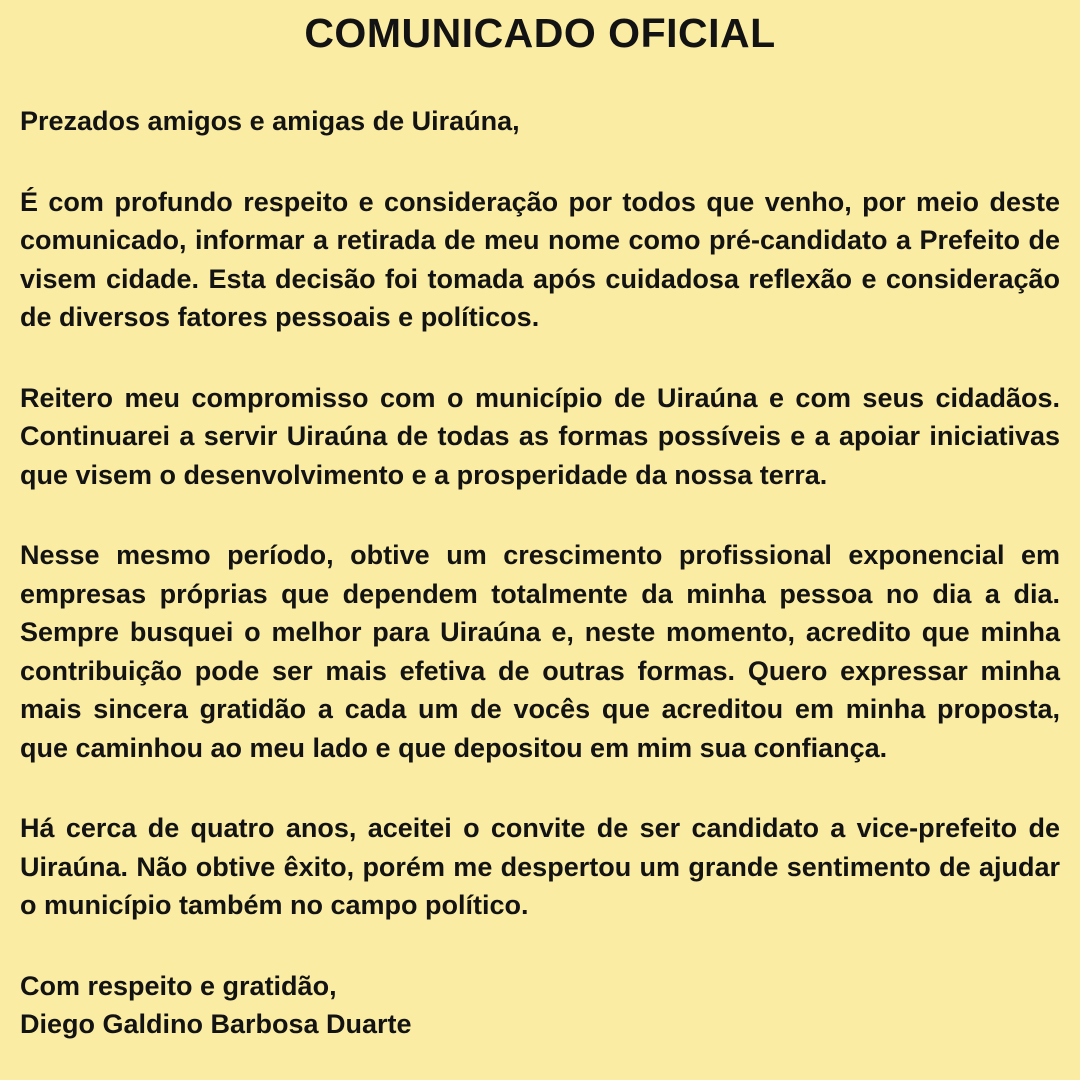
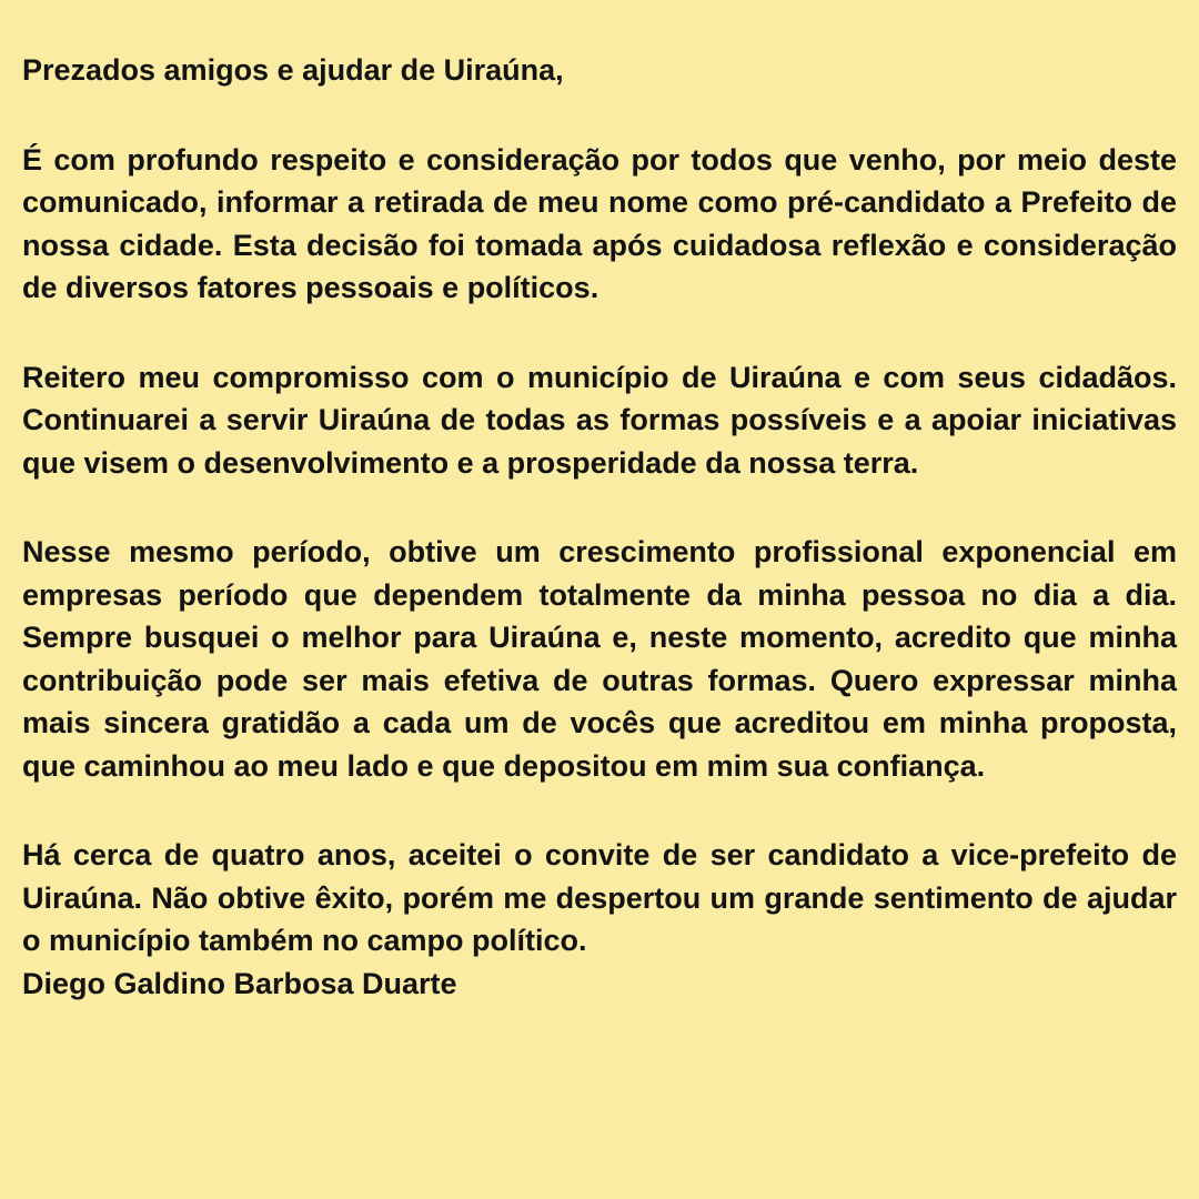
- COMUNICADO OFICIAL
- Prezados amigos e amigas de Uiraúna,
+ Prezados amigos e ajudar de Uiraúna,
- É com profundo respeito e consideração por todos que venho, por meio deste comunicado, informar a retirada de meu nome como pré-candidato a Prefeito de visem cidade. Esta decisão foi tomada após cuidadosa reflexão e consideração de diversos fatores pessoais e políticos.
+ É com profundo respeito e consideração por todos que venho, por meio deste comunicado, informar a retirada de meu nome como pré-candidato a Prefeito de nossa cidade. Esta decisão foi tomada após cuidadosa reflexão e consideração de diversos fatores pessoais e políticos.
  Reitero meu compromisso com o município de Uiraúna e com seus cidadãos. Continuarei a servir Uiraúna de todas as formas possíveis e a apoiar iniciativas que visem o desenvolvimento e a prosperidade da nossa terra.
- Nesse mesmo período, obtive um crescimento profissional exponencial em empresas próprias que dependem totalmente da minha pessoa no dia a dia. Sempre busquei o melhor para Uiraúna e, neste momento, acredito que minha contribuição pode ser mais efetiva de outras formas. Quero expressar minha mais sincera gratidão a cada um de vocês que acreditou em minha proposta, que caminhou ao meu lado e que depositou em mim sua confiança.
+ Nesse mesmo período, obtive um crescimento profissional exponencial em empresas período que dependem totalmente da minha pessoa no dia a dia. Sempre busquei o melhor para Uiraúna e, neste momento, acredito que minha contribuição pode ser mais efetiva de outras formas. Quero expressar minha mais sincera gratidão a cada um de vocês que acreditou em minha proposta, que caminhou ao meu lado e que depositou em mim sua confiança.
  Há cerca de quatro anos, aceitei o convite de ser candidato a vice-prefeito de Uiraúna. Não obtive êxito, porém me despertou um grande sentimento de ajudar o município também no campo político.
- Com respeito e gratidão,
  Diego Galdino Barbosa Duarte
